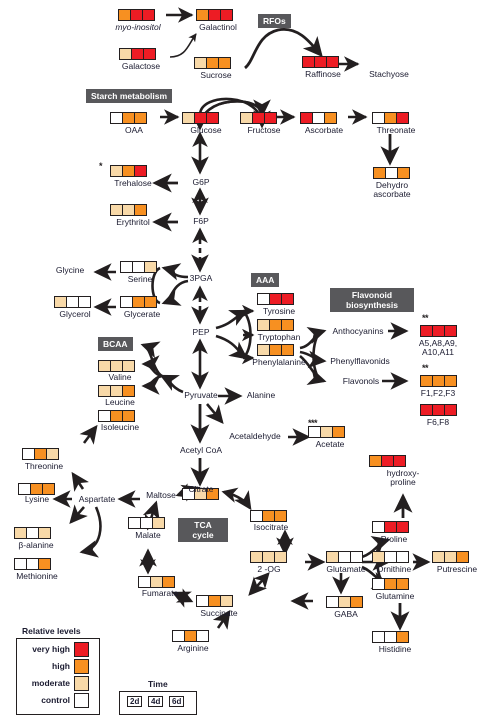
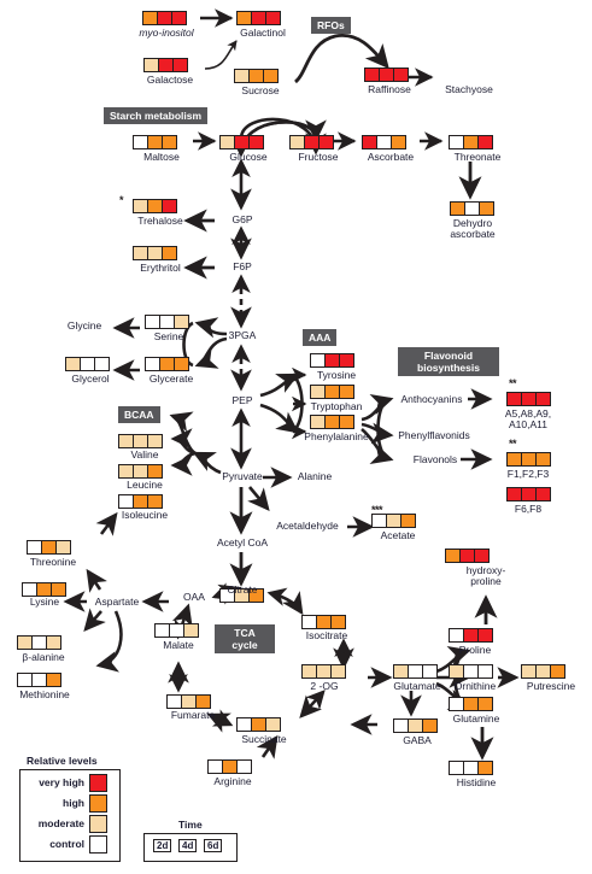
  myo-inositol
  Galactinol
  RFOs
  Galactose
  Sucrose
  Raffinose
  Stachyose
  Starch metabolism
- OAA
+ Maltose
  Glucose
  Fructose
  Ascorbate
  Threonate
  Dehydro ascorbate
  *
  Trehalose
  Erythritol
  G6P
  F6P
  3PGA
  PEP
  Glycine
  Serine
  Glycerol
  Glycerate
  AAA
  Tyrosine
  Tryptophan
  Phenylalanine
  Flavonoid biosynthesis
  Anthocyanins
  Phenylflavonids
  Flavonols
  **
  A5,A8,A9, A10,A11
  **
  F1,F2,F3
  F6,F8
  BCAA
  Valine
  Leucine
  Isoleucine
  Pyruvate
  Alanine
  Acetaldehyde
  ***
  Acetate
  Acetyl CoA
  Threonine
  Lysine
  Aspartate
  β-alanine
  Methionine
- Maltose
+ OAA
  Citrate
  Malate
  TCA cycle
  Fumarate
  Succinate
  Arginine
  Isocitrate
  2 -OG
  Glutamate
  GABA
  hydroxy- proline
  Proline
  Ornithine
  Putrescine
  Glutamine
  Histidine
  Relative levels
  very high
  high
  moderate
  control
  Time
  2d
  4d
  6d
